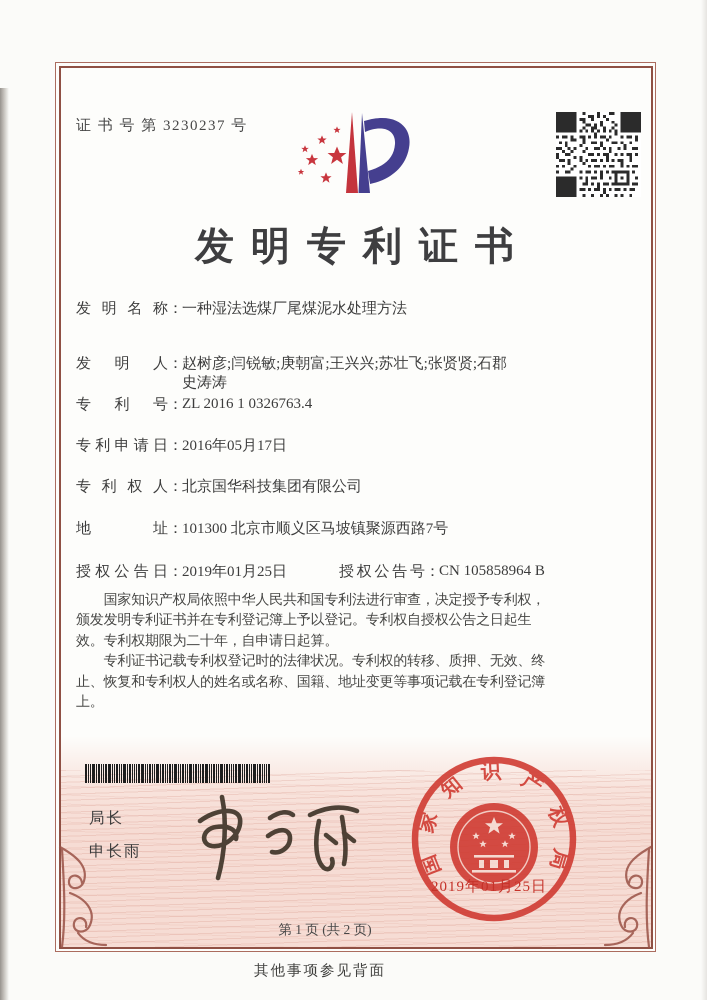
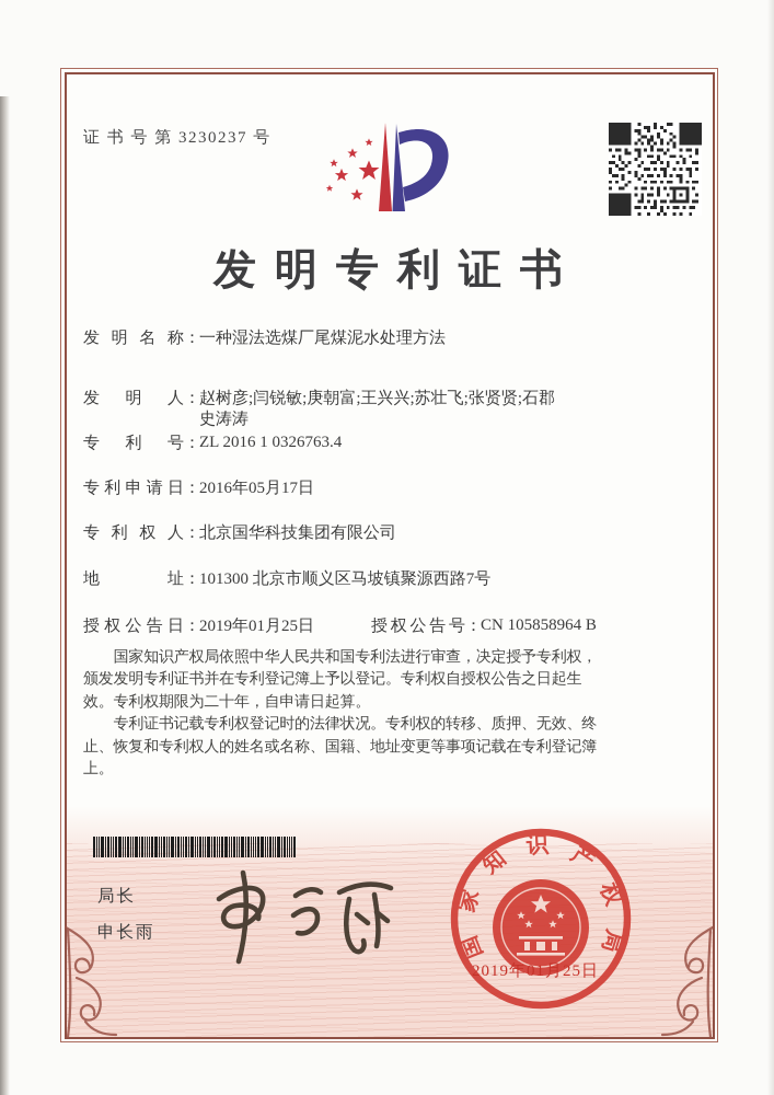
  2019年01月25日
- 第 1 页 (共 2 页)
- 其他事项参见背面
